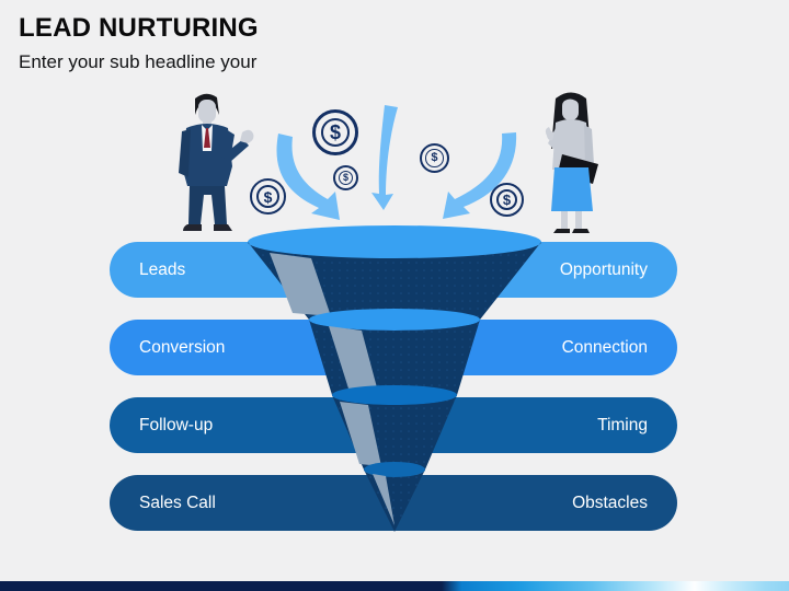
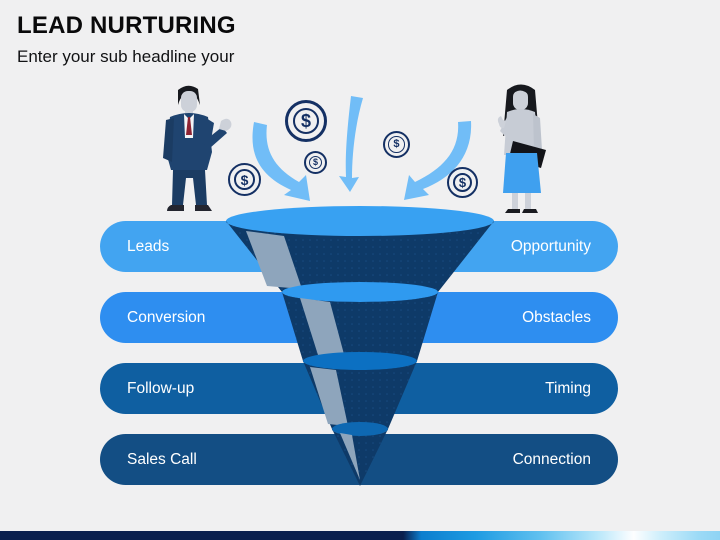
  LEAD NURTURING
  Enter your sub headline your
  Leads
  Opportunity
  Conversion
- Connection
+ Obstacles
  Follow-up
  Timing
  Sales Call
- Obstacles
+ Connection
  $
  $
  $
  $
  $
